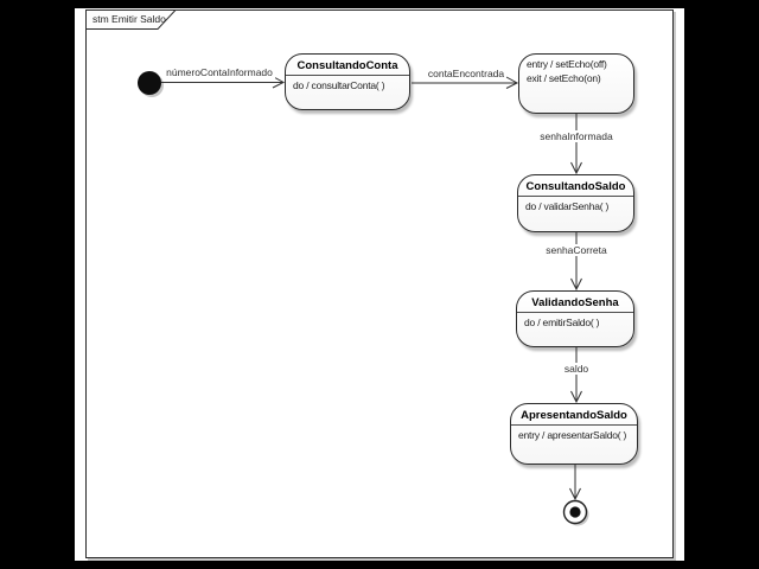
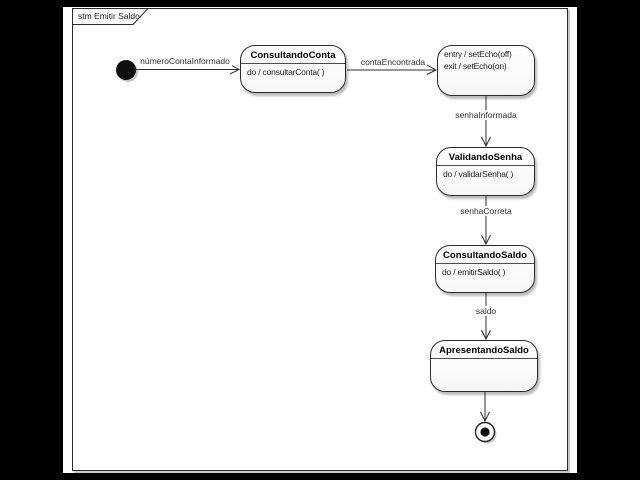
  stm Emitir Saldo
  ConsultandoConta
  do / consultarConta( )
  entry / setEcho(off)
  exit / setEcho(on)
- ConsultandoSaldo
+ ValidandoSenha
  do / validarSenha( )
- ValidandoSenha
+ ConsultandoSaldo
  do / emitirSaldo( )
  ApresentandoSaldo
- entry / apresentarSaldo( )
  númeroContaInformado
  contaEncontrada
  senhaInformada
  senhaCorreta
  saldo
